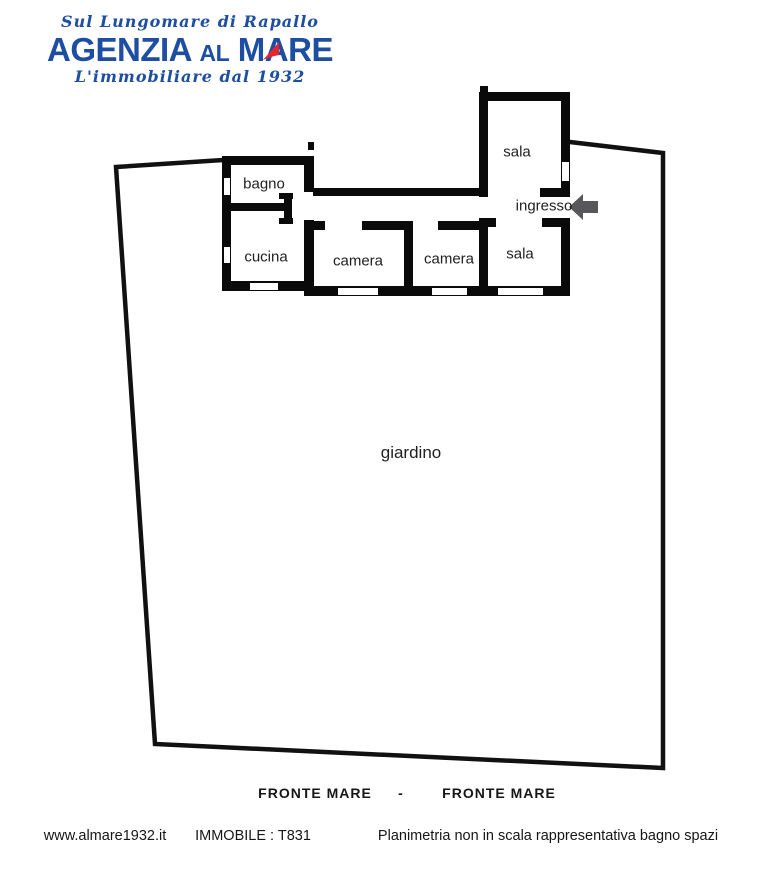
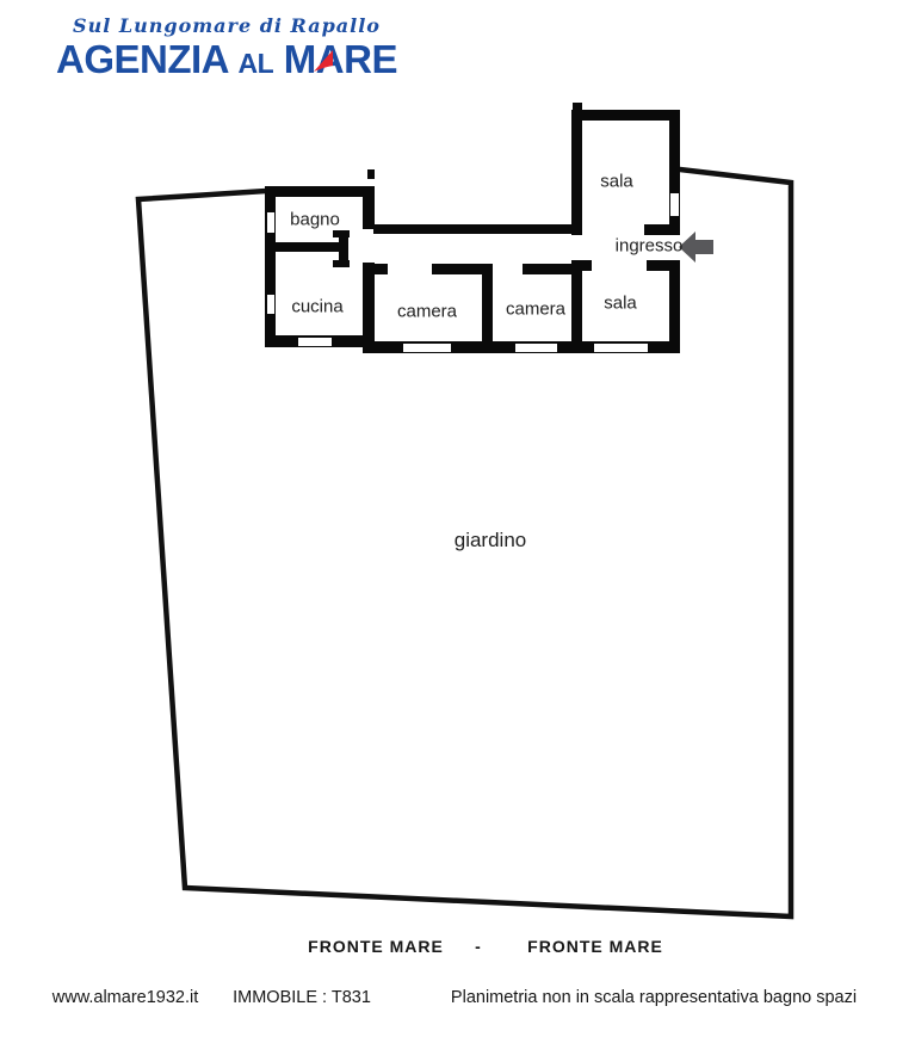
  Sul Lungomare di Rapallo
  AGENZIA AL M RE
- L'immobiliare dal 1932
  bagno
  cucina
  camera
  camera
  sala
  ingresso
  sala
  giardino
  FRONTE MARE
  -
  FRONTE MARE
  www.almare1932.it
  IMMOBILE : T831
  Planimetria non in scala rappresentativa bagno spazi
